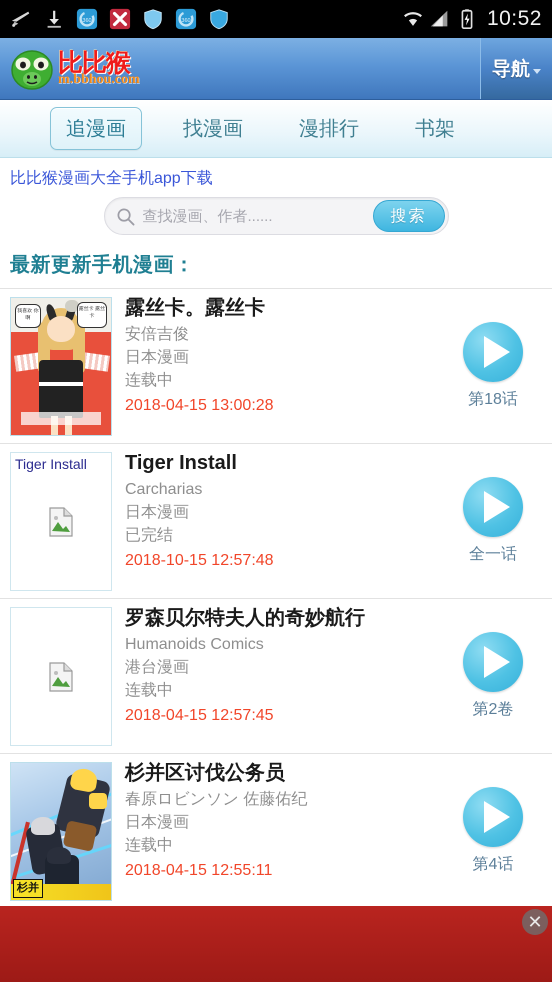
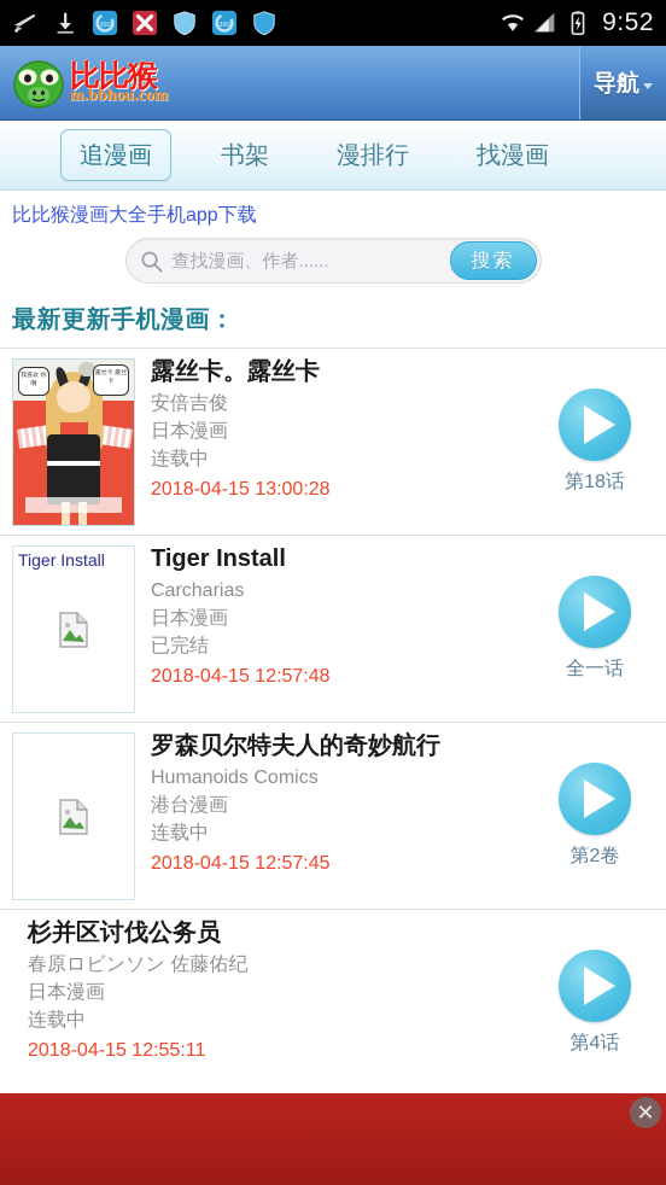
- 10:52
+ 9:52
  比比猴
  m.bbhou.com
  导航
  追漫画
- 找漫画
+ 书架
  漫排行
- 书架
+ 找漫画
  比比猴漫画大全手机app下载
  查找漫画、作者......
  搜索
  最新更新手机漫画：
  露丝卡。露丝卡
  安倍吉俊
  日本漫画
  连载中
  2018-04-15 13:00:28
  第18话
  Tiger Install
  Tiger Install
  Carcharias
  日本漫画
  已完结
- 2018-10-15 12:57:48
+ 2018-04-15 12:57:48
  全一话
  罗森贝尔特夫人的奇妙航行
  Humanoids Comics
  港台漫画
  连载中
  2018-04-15 12:57:45
  第2卷
- 杉并
  杉并区讨伐公务员
  春原ロビンソン 佐藤佑纪
  日本漫画
  连载中
  2018-04-15 12:55:11
  第4话
  ✕
